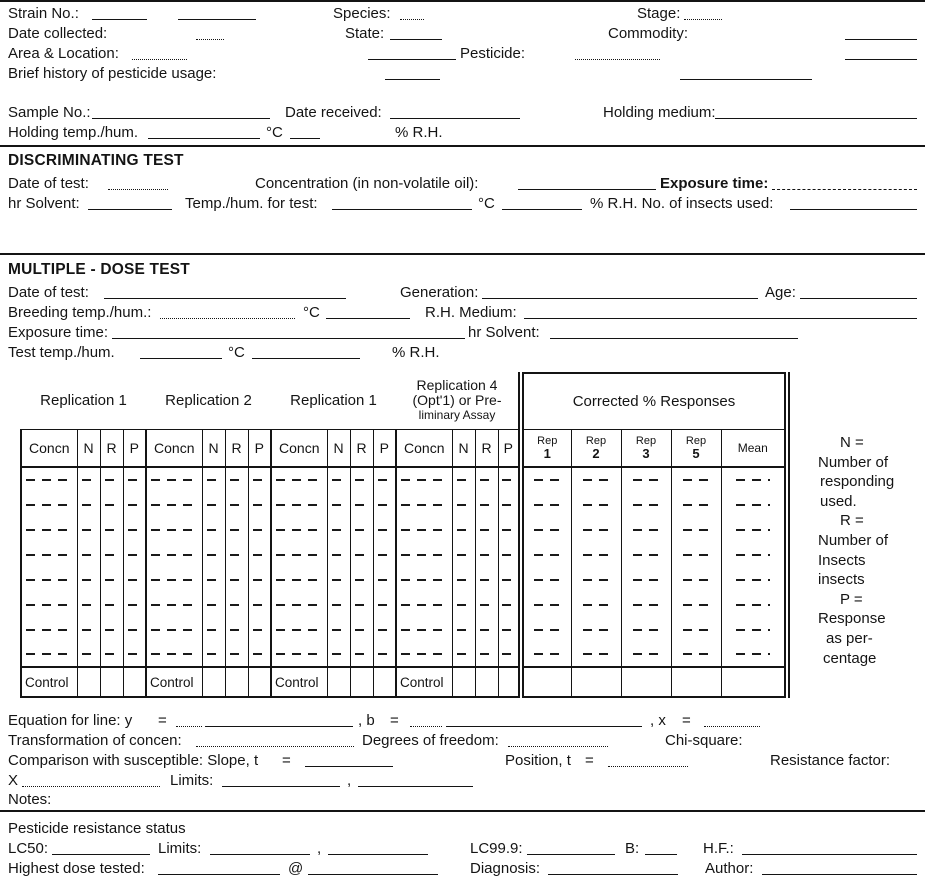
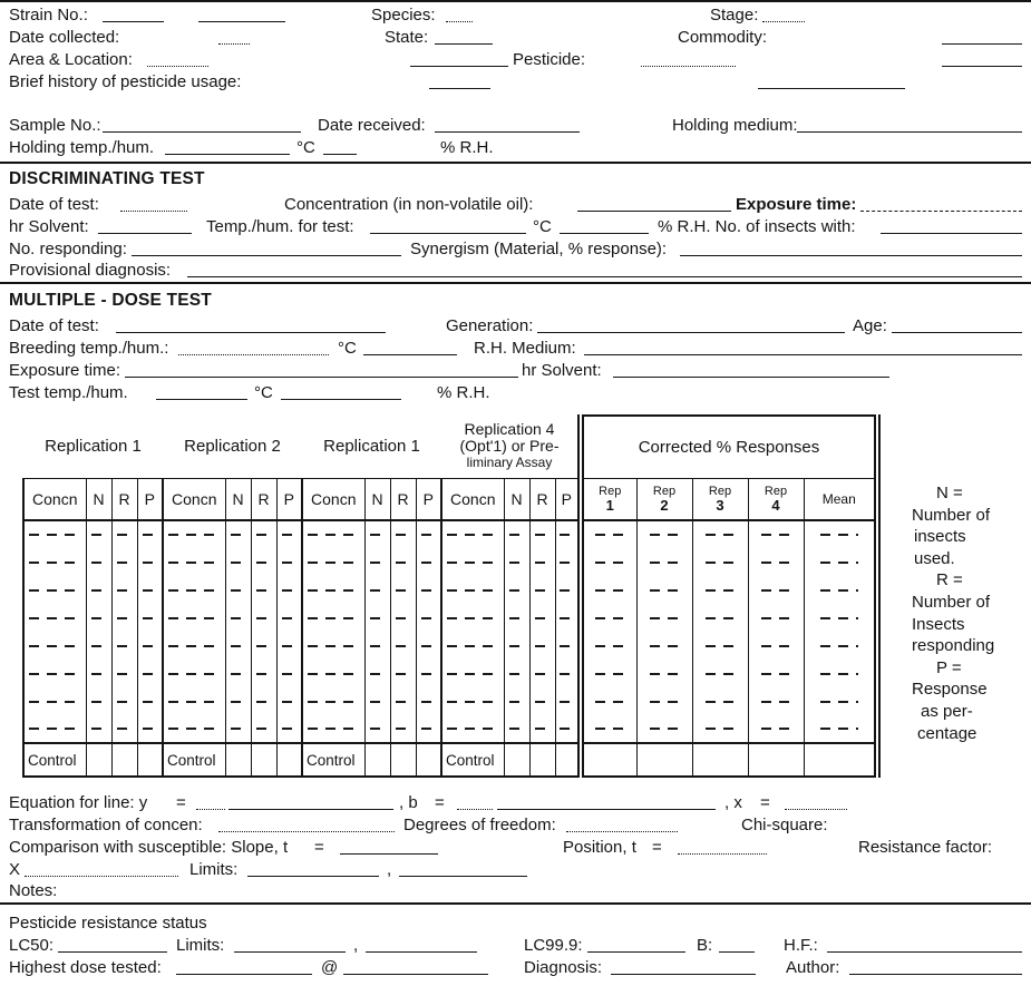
  Strain No.:
  Species:
  Stage:
  Date collected:
  State:
  Commodity:
  Area & Location:
  Pesticide:
  Brief history of pesticide usage:
  Sample No.:
  Date received:
  Holding medium:
  Holding temp./hum.
  °C
  % R.H.
  DISCRIMINATING TEST
  Date of test:
  Concentration (in non-volatile oil):
  Exposure time:
  hr Solvent:
  Temp./hum. for test:
  °C
- % R.H. No. of insects used:
+ % R.H. No. of insects with:
+ No. responding:
+ Synergism (Material, % response):
+ Provisional diagnosis:
  MULTIPLE - DOSE TEST
  Date of test:
  Generation:
  Age:
  Breeding temp./hum.:
  °C
  R.H. Medium:
  Exposure time:
  hr Solvent:
  Test temp./hum.
  °C
  % R.H.
  Replication 1	Replication 2	Replication 1	Replication 4 (Opt'1) or Pre- liminary Assay	Corrected % Responses
- Concn	N	R	P	Concn	N	R	P	Concn	N	R	P	Concn	N	R	P	Rep 1	Rep 2	Rep 3	Rep 5	Mean
+ Concn	N	R	P	Concn	N	R	P	Concn	N	R	P	Concn	N	R	P	Rep 1	Rep 2	Rep 3	Rep 4	Mean
  Control				Control				Control				Control
  N =
  Number of
- responding
+ insects
  used.
  R =
  Number of
  Insects
- insects
+ responding
  P =
  Response
  as per-
  centage
  Equation for line: y
  =
  , b
  =
  , x
  =
  Transformation of concen:
  Degrees of freedom:
  Chi-square:
  Comparison with susceptible: Slope, t
  =
  Position, t
  =
  Resistance factor:
  X
  Limits:
  ,
  Notes:
  Pesticide resistance status
  LC50:
  Limits:
  ,
  LC99.9:
  B:
  H.F.:
  Highest dose tested:
  @
  Diagnosis:
  Author:
